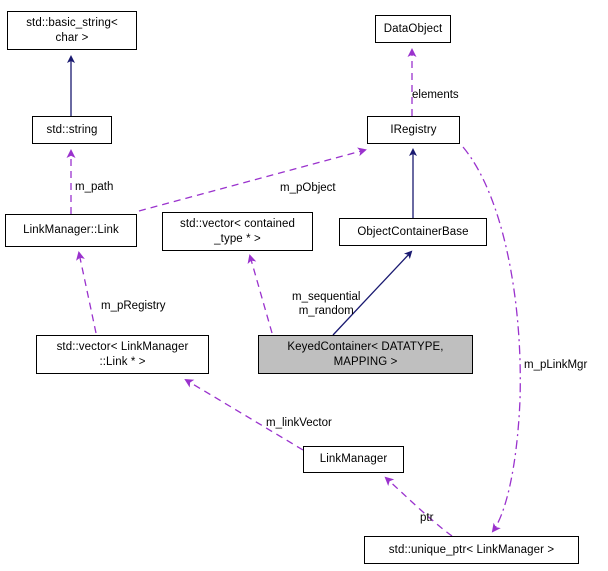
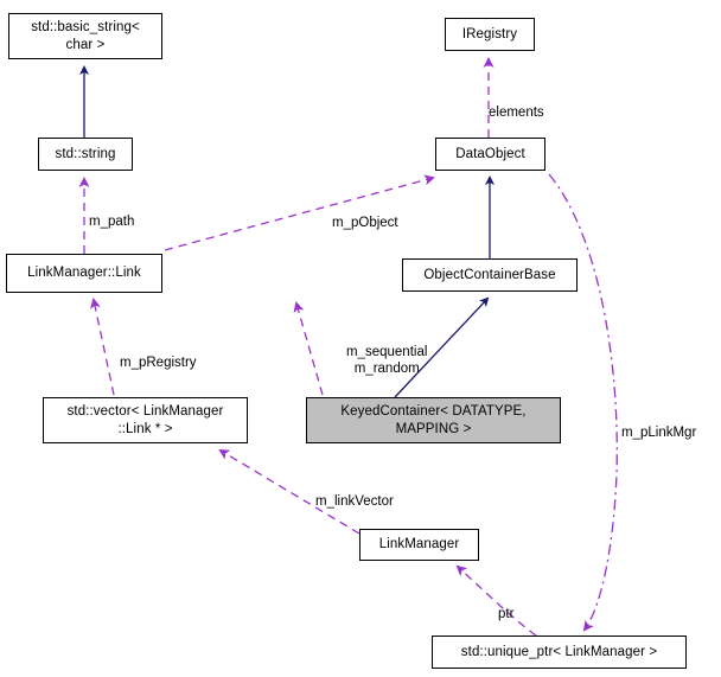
  std::basic_string<
  char >
- DataObject
+ IRegistry
  std::string
- IRegistry
+ DataObject
  LinkManager::Link
- std::vector< contained
- _type * >
  ObjectContainerBase
  std::vector< LinkManager
  ::Link * >
  KeyedContainer< DATATYPE,
  MAPPING >
  LinkManager
  std::unique_ptr< LinkManager >
  elements
  m_path
  m_pObject
  m_pRegistry
  m_sequential
  m_random
  m_pLinkMgr
  m_linkVector
  ptr
